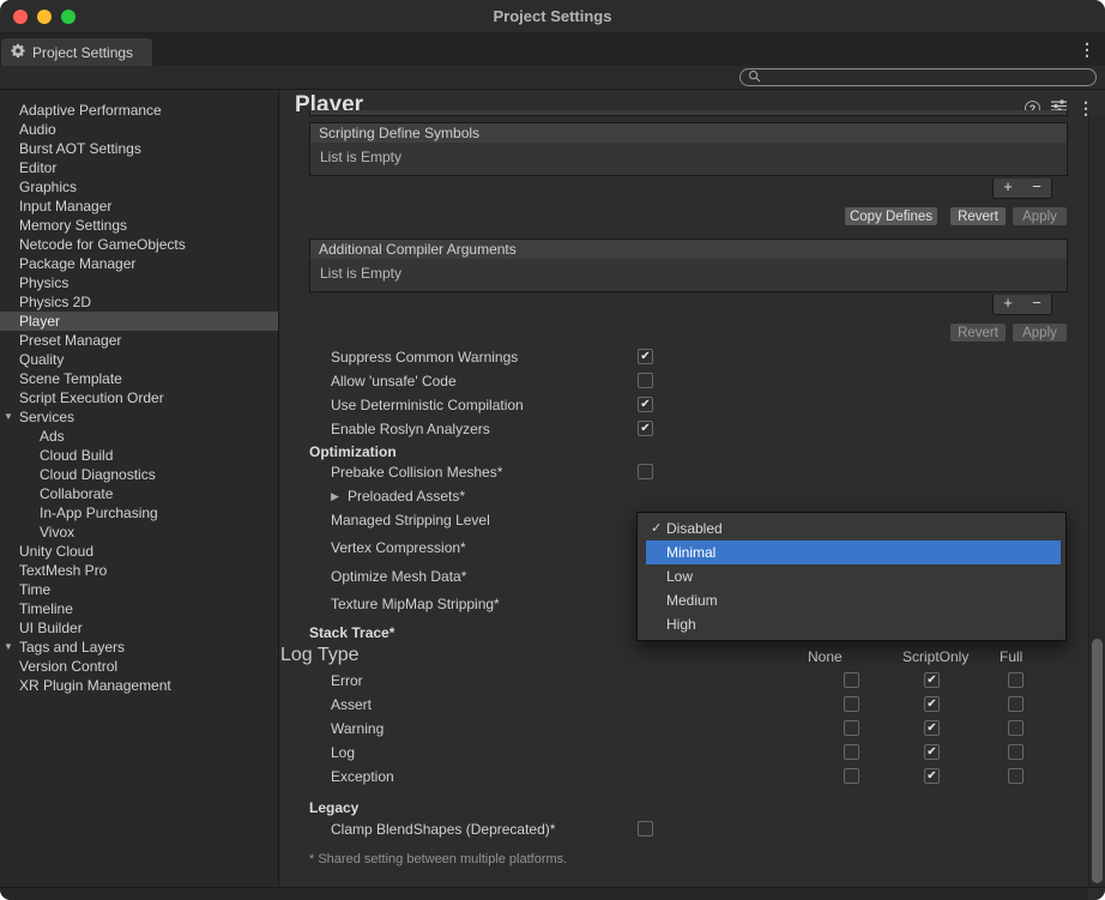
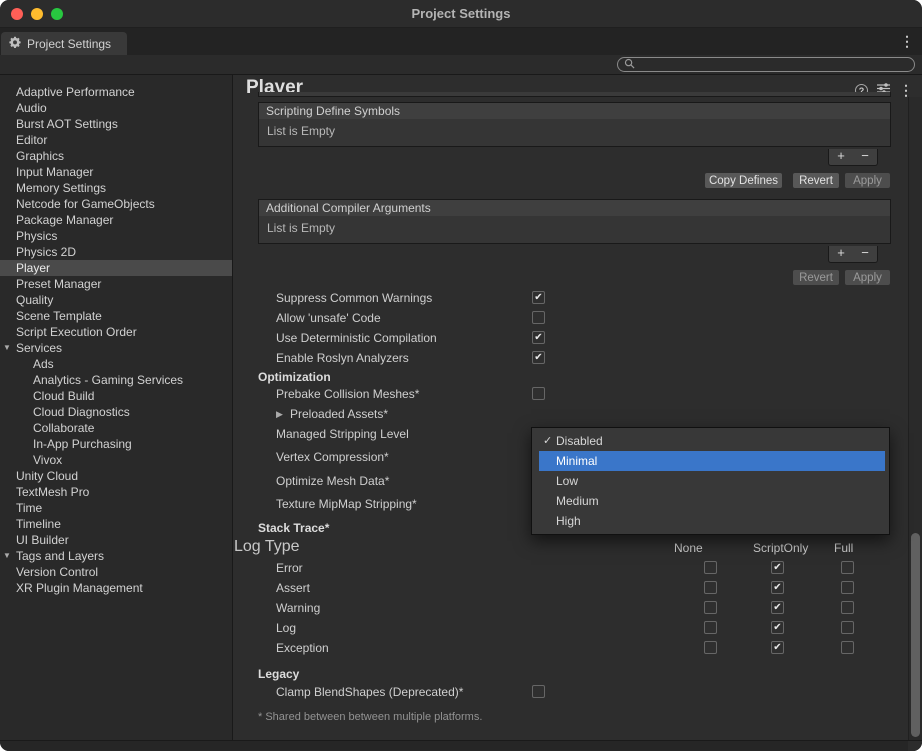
  Project Settings
  Project Settings
  ⋮
  Adaptive Performance
  Audio
  Burst AOT Settings
  Editor
  Graphics
  Input Manager
  Memory Settings
  Netcode for GameObjects
  Package Manager
  Physics
  Physics 2D
  Player
  Preset Manager
  Quality
  Scene Template
  Script Execution Order
  ▼
  Services
  Ads
+ Analytics - Gaming Services
  Cloud Build
  Cloud Diagnostics
  Collaborate
  In-App Purchasing
  Vivox
  Unity Cloud
  TextMesh Pro
  Time
  Timeline
  UI Builder
  ▼
  Tags and Layers
  Version Control
  XR Plugin Management
  Player
  ?
  ⋮
  Scripting Define Symbols
  List is Empty
  +
  −
  Copy Defines
  Revert
  Apply
  Additional Compiler Arguments
  List is Empty
  +
  −
  Revert
  Apply
  Suppress Common Warnings
  ✔
  Allow 'unsafe' Code
  Use Deterministic Compilation
  ✔
  Enable Roslyn Analyzers
  ✔
  Optimization
  Prebake Collision Meshes*
  ▶
  Preloaded Assets*
  Managed Stripping Level
  Vertex Compression*
  Optimize Mesh Data*
  Texture MipMap Stripping*
  ✓
  Disabled
  Minimal
  Low
  Medium
  High
  Stack Trace*
  Log Type
  None
  ScriptOnly
  Full
  Error
  ✔
  Assert
  ✔
  Warning
  ✔
  Log
  ✔
  Exception
  ✔
  Legacy
  Clamp BlendShapes (Deprecated)*
- * Shared setting between multiple platforms.
+ * Shared between between multiple platforms.
